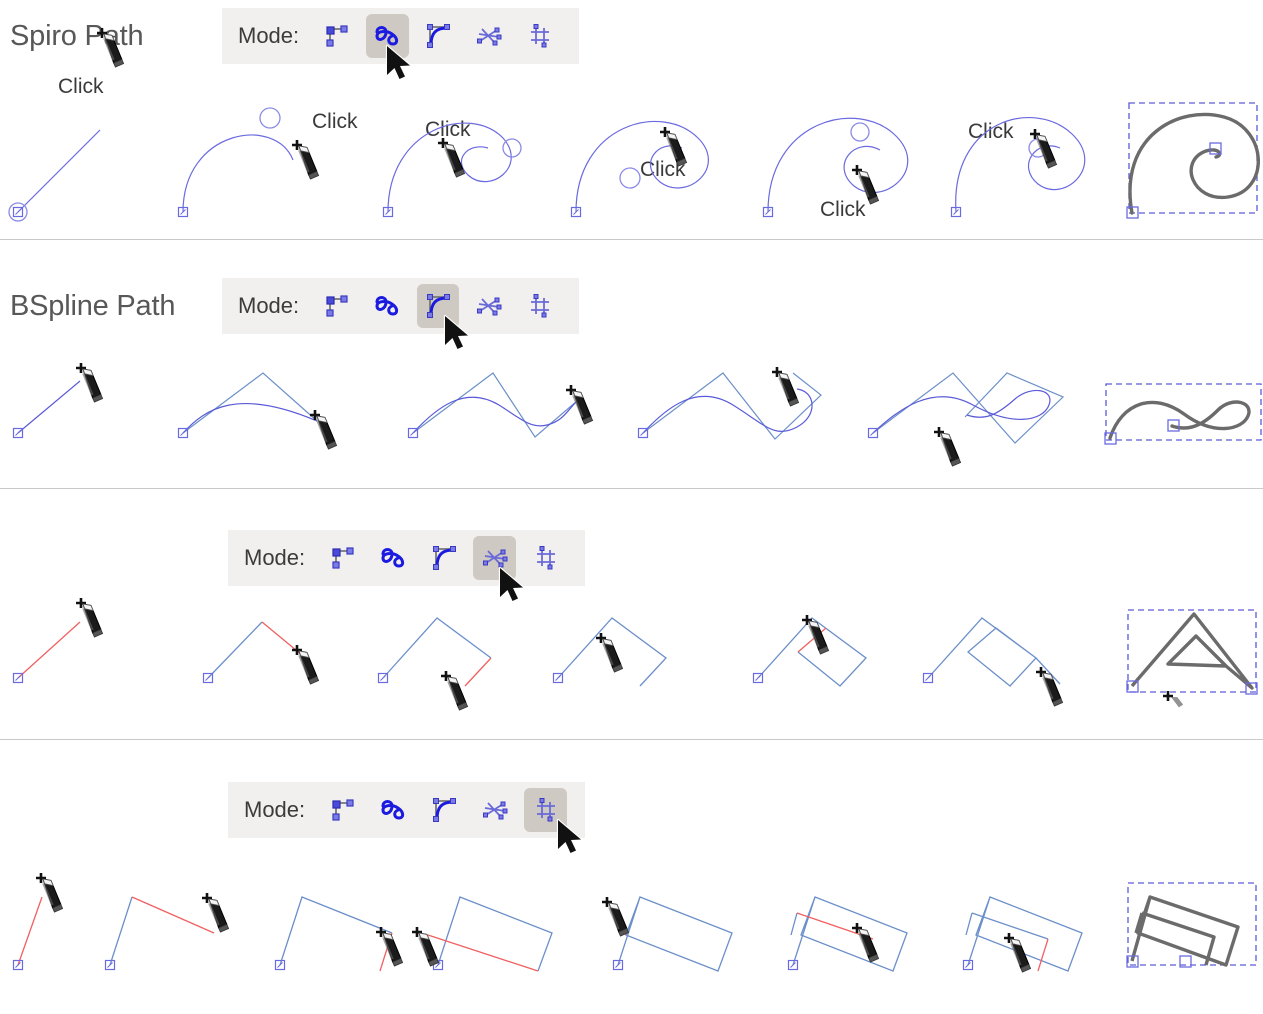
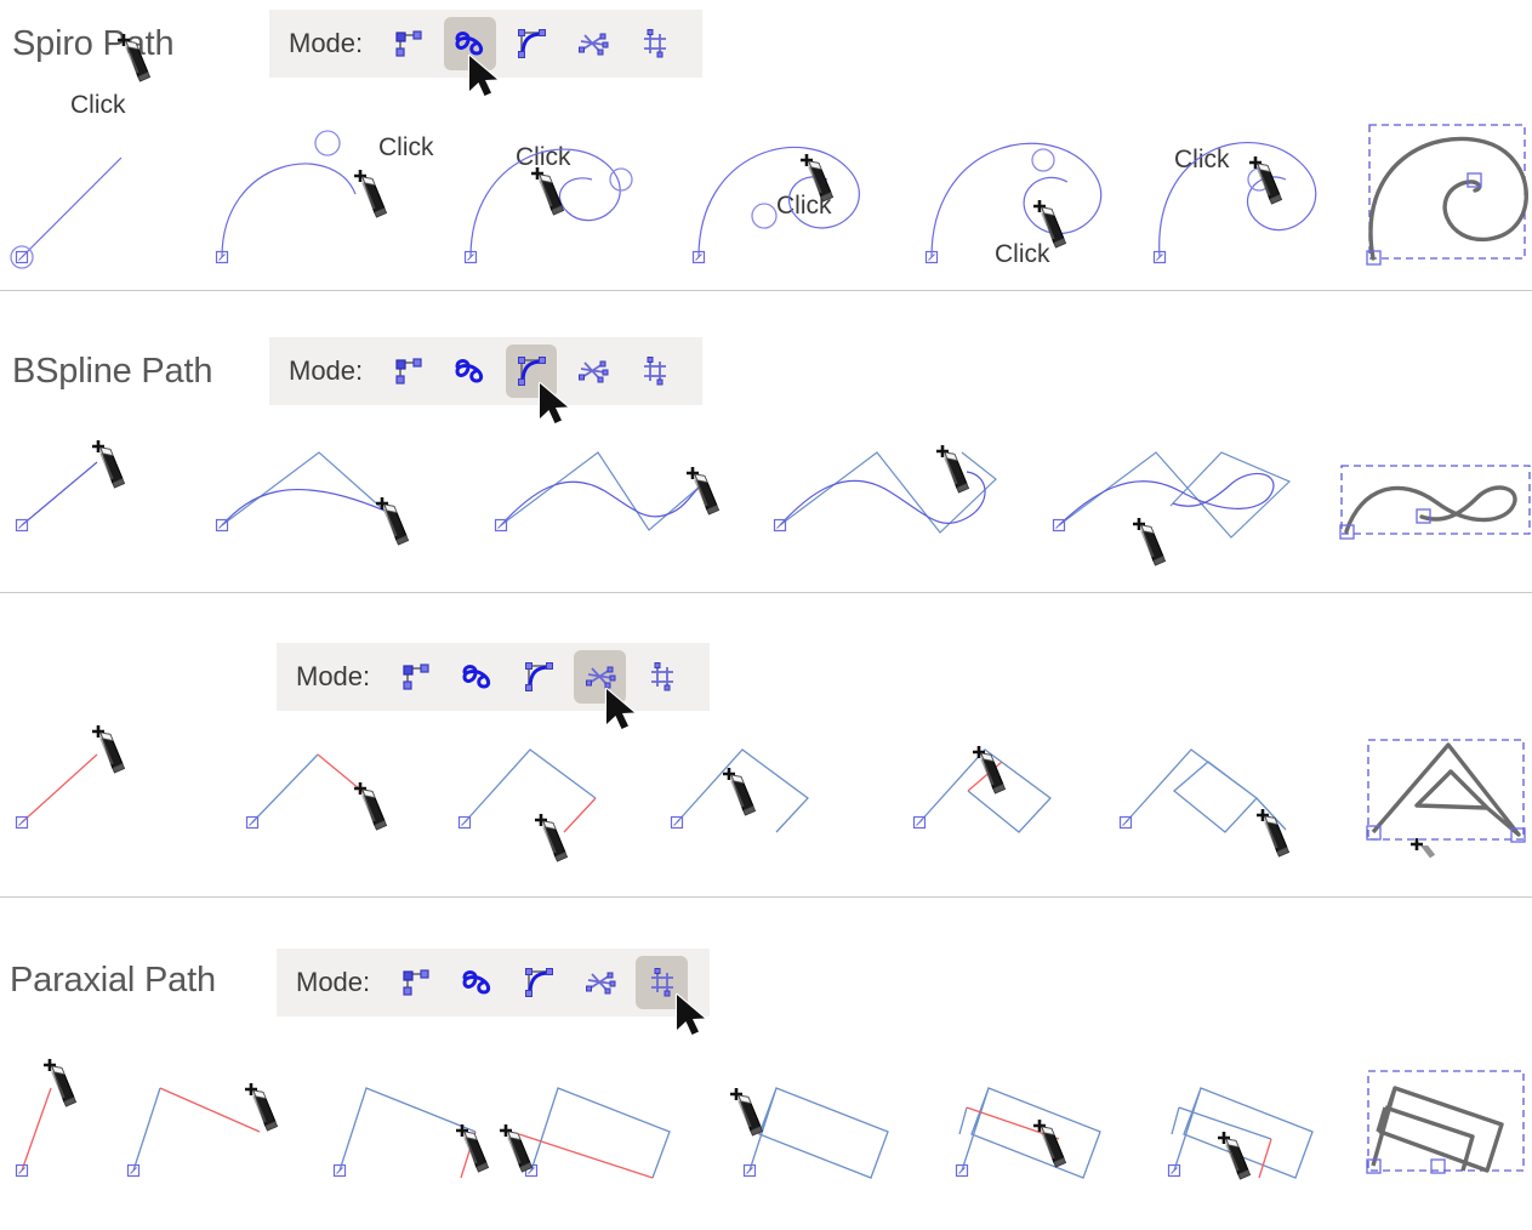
  Spiro Pth
  Mode:
  Click
  Click
  Click
  Click
  Click
  Click
  BSpline Path
  Mode:
  Mode:
+ Paraxial Path
  Mode:
